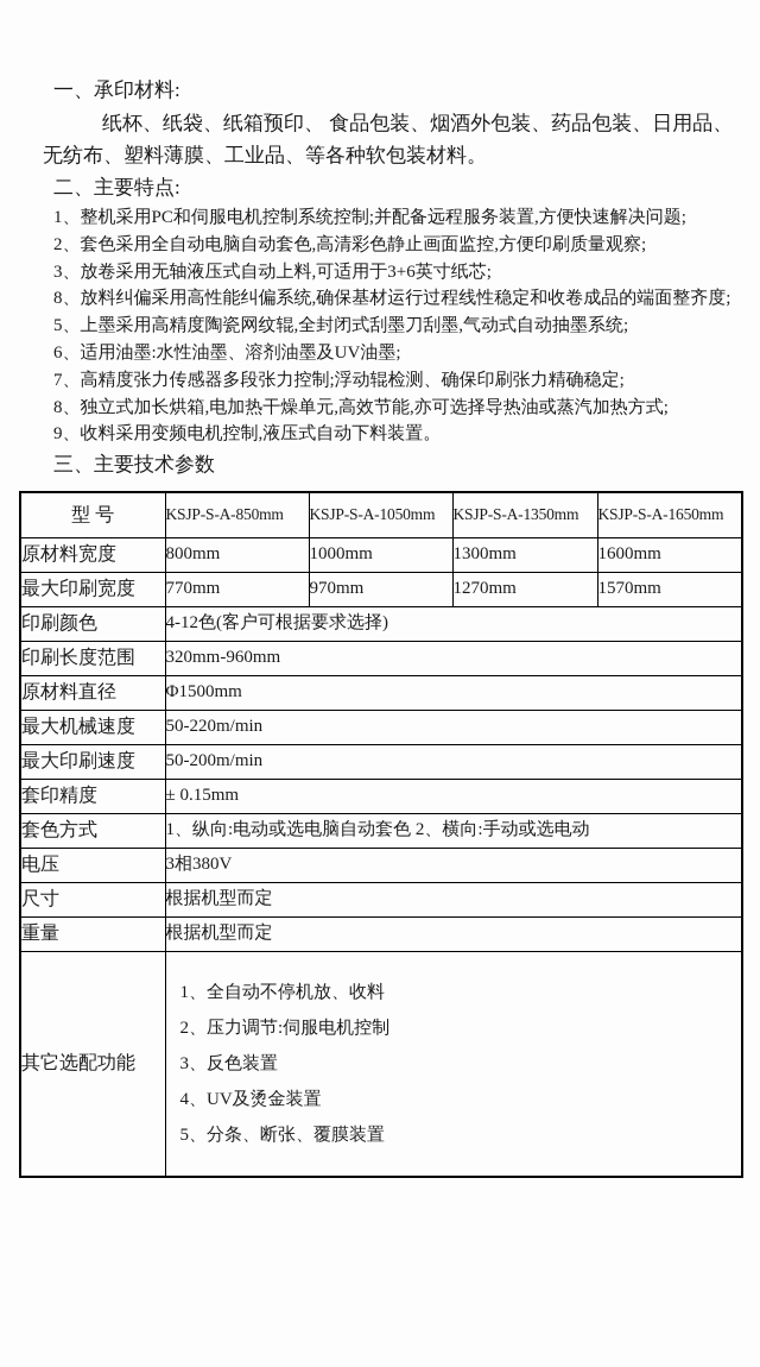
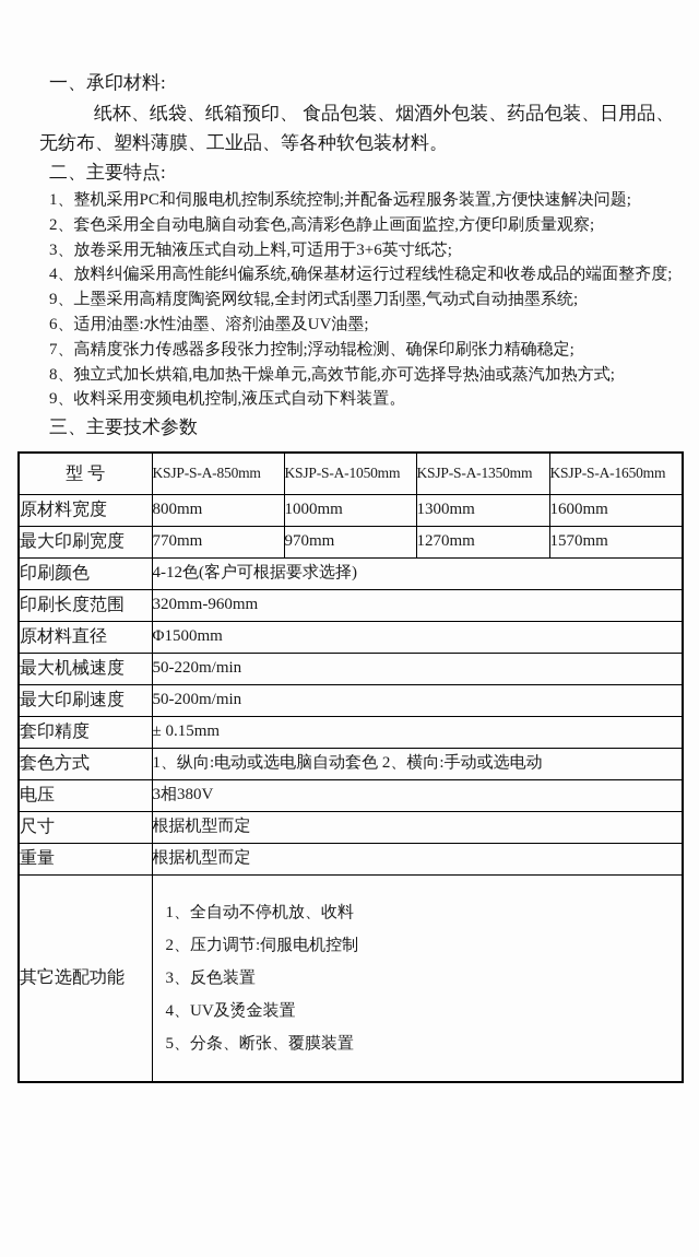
  一、承印材料:
  纸杯、纸袋、纸箱预印、 食品包装、烟酒外包装、药品包装、日用品、无纺布、塑料薄膜、工业品、等各种软包装材料。
  二、主要特点:
  1、整机采用PC和伺服电机控制系统控制;并配备远程服务装置,方便快速解决问题;
  2、套色采用全自动电脑自动套色,高清彩色静止画面监控,方便印刷质量观察;
  3、放卷采用无轴液压式自动上料,可适用于3+6英寸纸芯;
- 8、放料纠偏采用高性能纠偏系统,确保基材运行过程线性稳定和收卷成品的端面整齐度;
+ 4、放料纠偏采用高性能纠偏系统,确保基材运行过程线性稳定和收卷成品的端面整齐度;
- 5、上墨采用高精度陶瓷网纹辊,全封闭式刮墨刀刮墨,气动式自动抽墨系统;
+ 9、上墨采用高精度陶瓷网纹辊,全封闭式刮墨刀刮墨,气动式自动抽墨系统;
  6、适用油墨:水性油墨、溶剂油墨及UV油墨;
  7、高精度张力传感器多段张力控制;浮动辊检测、确保印刷张力精确稳定;
  8、独立式加长烘箱,电加热干燥单元,高效节能,亦可选择导热油或蒸汽加热方式;
  9、收料采用变频电机控制,液压式自动下料装置。
  三、主要技术参数
  型 号	KSJP-S-A-850mm	KSJP-S-A-1050mm	KSJP-S-A-1350mm	KSJP-S-A-1650mm
  原材料宽度	800mm	1000mm	1300mm	1600mm
  最大印刷宽度	770mm	970mm	1270mm	1570mm
  印刷颜色	4-12色(客户可根据要求选择)
  印刷长度范围	320mm-960mm
  原材料直径	Φ1500mm
  最大机械速度	50-220m/min
  最大印刷速度	50-200m/min
  套印精度	± 0.15mm
  套色方式	1、纵向:电动或选电脑自动套色 2、横向:手动或选电动
  电压	3相380V
  尺寸	根据机型而定
  重量	根据机型而定
  其它选配功能	1、全自动不停机放、收料 2、压力调节:伺服电机控制 3、反色装置 4、UV及烫金装置 5、分条、断张、覆膜装置
